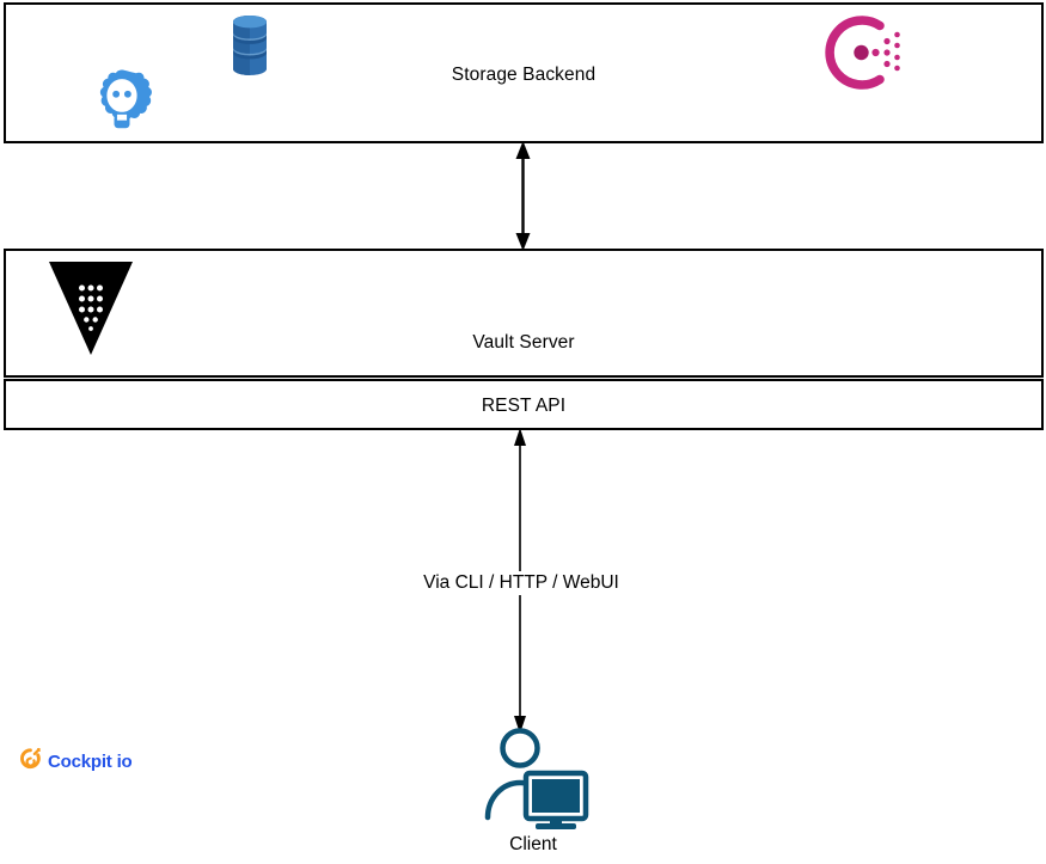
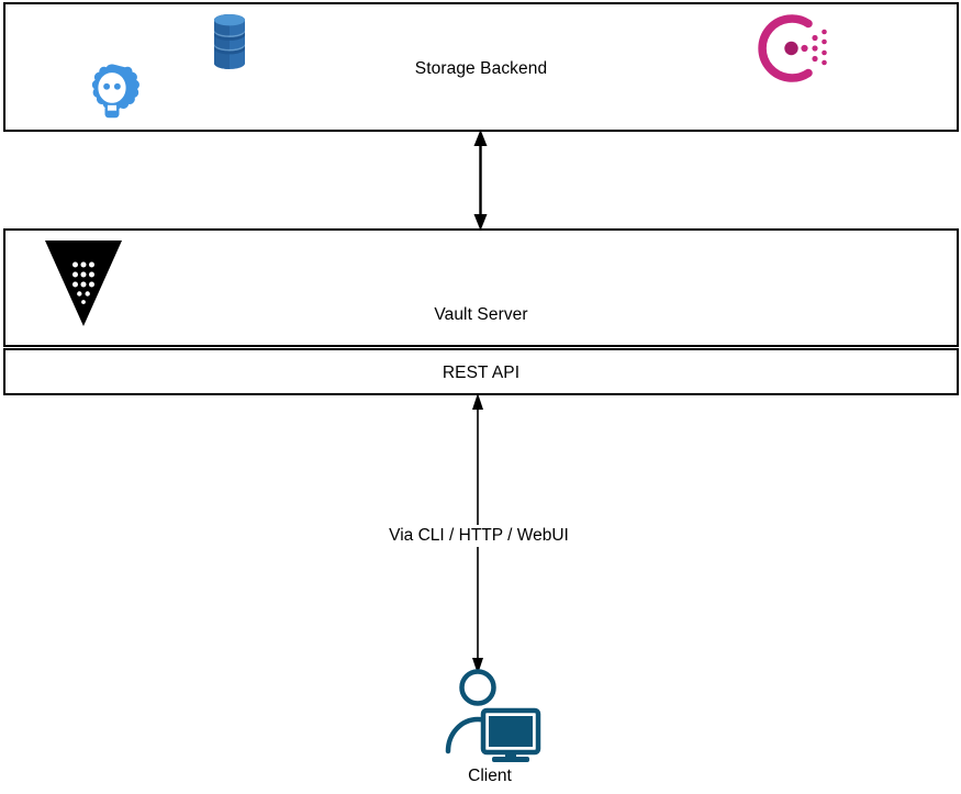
  Storage Backend
  Vault Server
  REST API
  Via CLI / HTTP / WebUI
  Client
- Cockpit io
